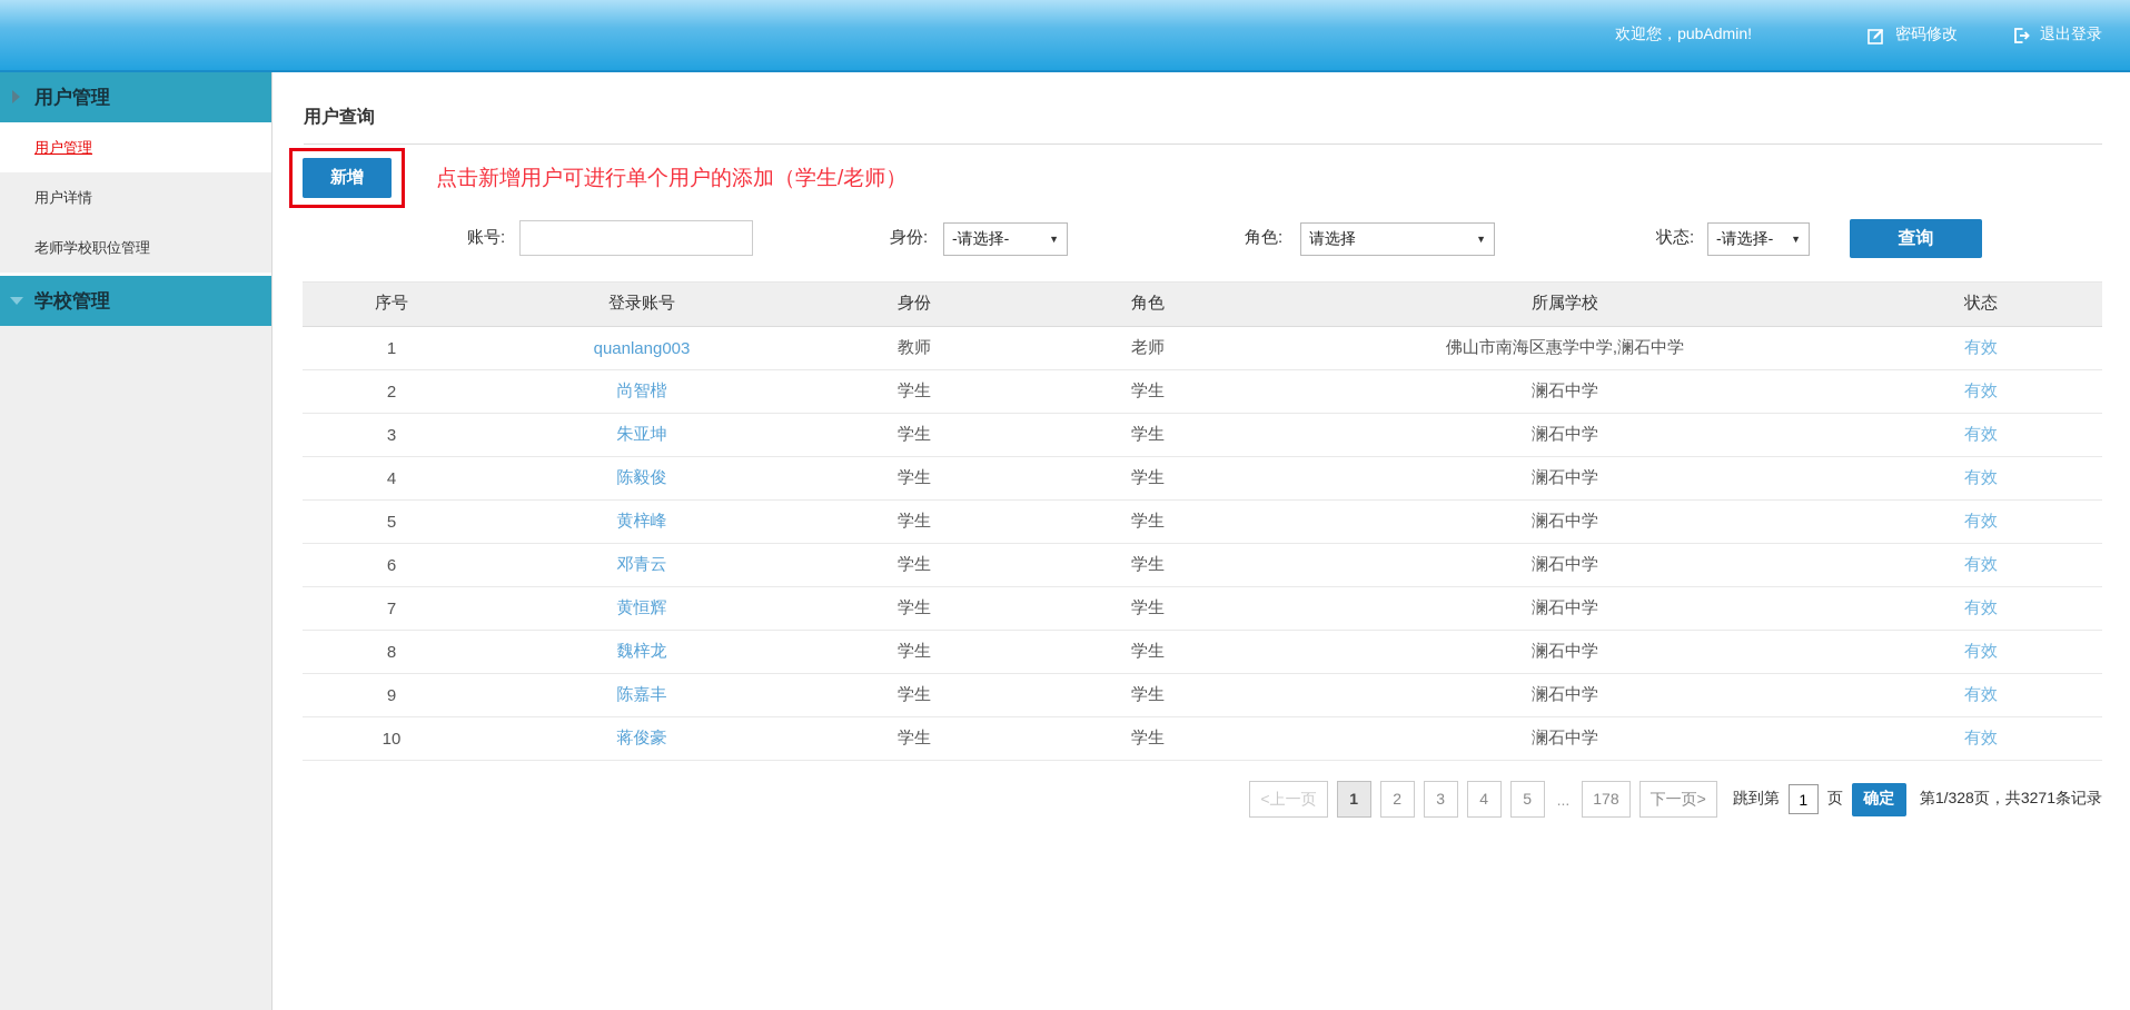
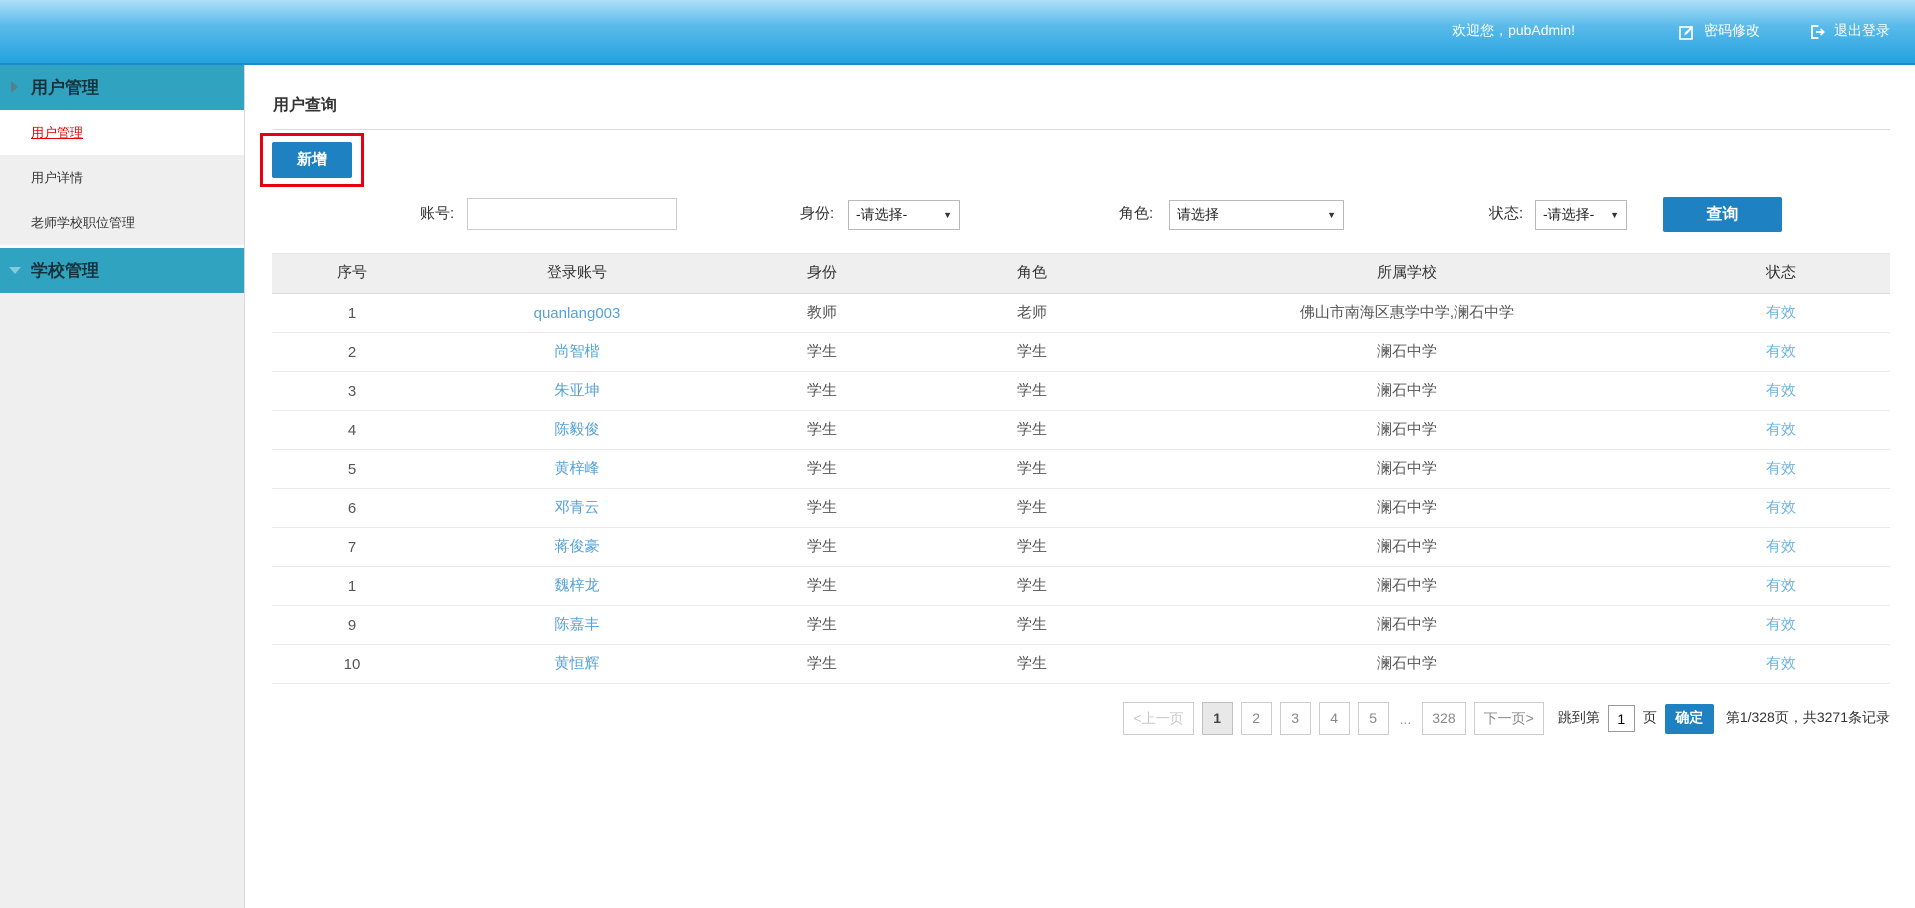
  欢迎您，pubAdmin!
  密码修改
  退出登录
  用户管理
  用户管理
  用户详情
  老师学校职位管理
  学校管理
  用户查询
  新增
- 点击新增用户可进行单个用户的添加（学生/老师）
  账号:
  身份:
  -请选择-
  ▼
  角色:
  请选择
  ▼
  状态:
  -请选择-
  ▼
  查询
  序号	登录账号	身份	角色	所属学校	状态
  1	quanlang003	教师	老师	佛山市南海区惠学中学,澜石中学	有效
  2	尚智楷	学生	学生	澜石中学	有效
  3	朱亚坤	学生	学生	澜石中学	有效
  4	陈毅俊	学生	学生	澜石中学	有效
  5	黄梓峰	学生	学生	澜石中学	有效
  6	邓青云	学生	学生	澜石中学	有效
- 7	黄恒辉	学生	学生	澜石中学	有效
+ 7	蒋俊豪	学生	学生	澜石中学	有效
- 8	魏梓龙	学生	学生	澜石中学	有效
+ 1	魏梓龙	学生	学生	澜石中学	有效
  9	陈嘉丰	学生	学生	澜石中学	有效
- 10	蒋俊豪	学生	学生	澜石中学	有效
+ 10	黄恒辉	学生	学生	澜石中学	有效
  <上一页
  1
  2
  3
  4
  5
  ...
- 178
+ 328
  下一页>
  跳到第
  1
  页
  确定
  第1/328页，共3271条记录
